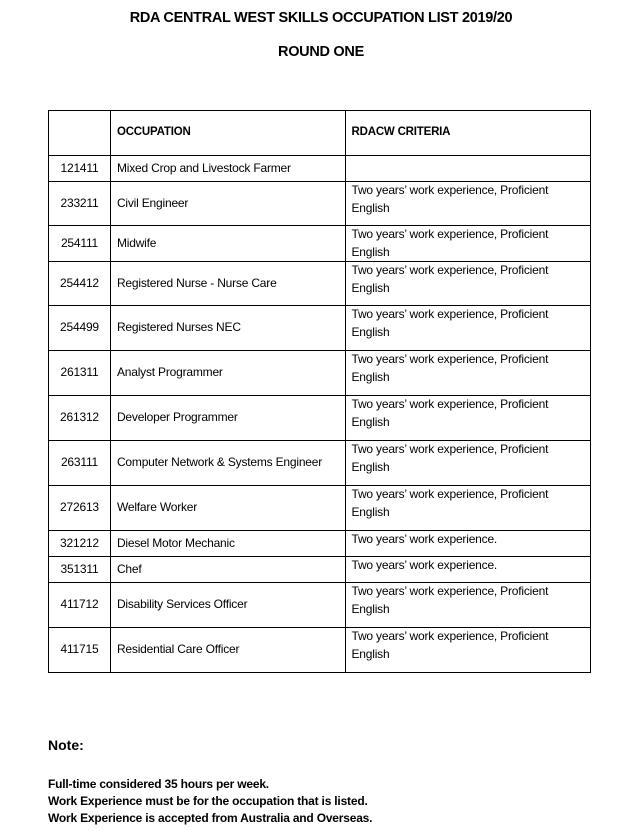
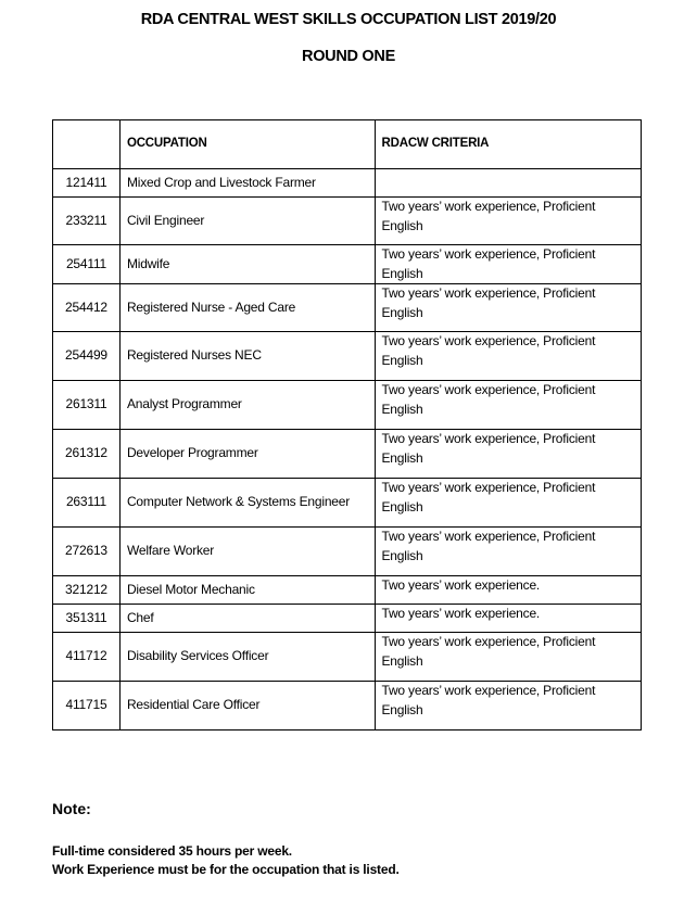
  RDA CENTRAL WEST SKILLS OCCUPATION LIST 2019/20
  ROUND ONE
  	OCCUPATION	RDACW CRITERIA
  121411	Mixed Crop and Livestock Farmer
  233211	Civil Engineer	Two years’ work experience, Proficient English
  254111	Midwife	Two years’ work experience, Proficient English
- 254412	Registered Nurse - Nurse Care	Two years’ work experience, Proficient English
+ 254412	Registered Nurse - Aged Care	Two years’ work experience, Proficient English
  254499	Registered Nurses NEC	Two years’ work experience, Proficient English
  261311	Analyst Programmer	Two years’ work experience, Proficient English
  261312	Developer Programmer	Two years’ work experience, Proficient English
  263111	Computer Network & Systems Engineer	Two years’ work experience, Proficient English
  272613	Welfare Worker	Two years’ work experience, Proficient English
  321212	Diesel Motor Mechanic	Two years’ work experience.
  351311	Chef	Two years’ work experience.
  411712	Disability Services Officer	Two years’ work experience, Proficient English
  411715	Residential Care Officer	Two years’ work experience, Proficient English
  Note:
  Full-time considered 35 hours per week.
  Work Experience must be for the occupation that is listed.
- Work Experience is accepted from Australia and Overseas.
